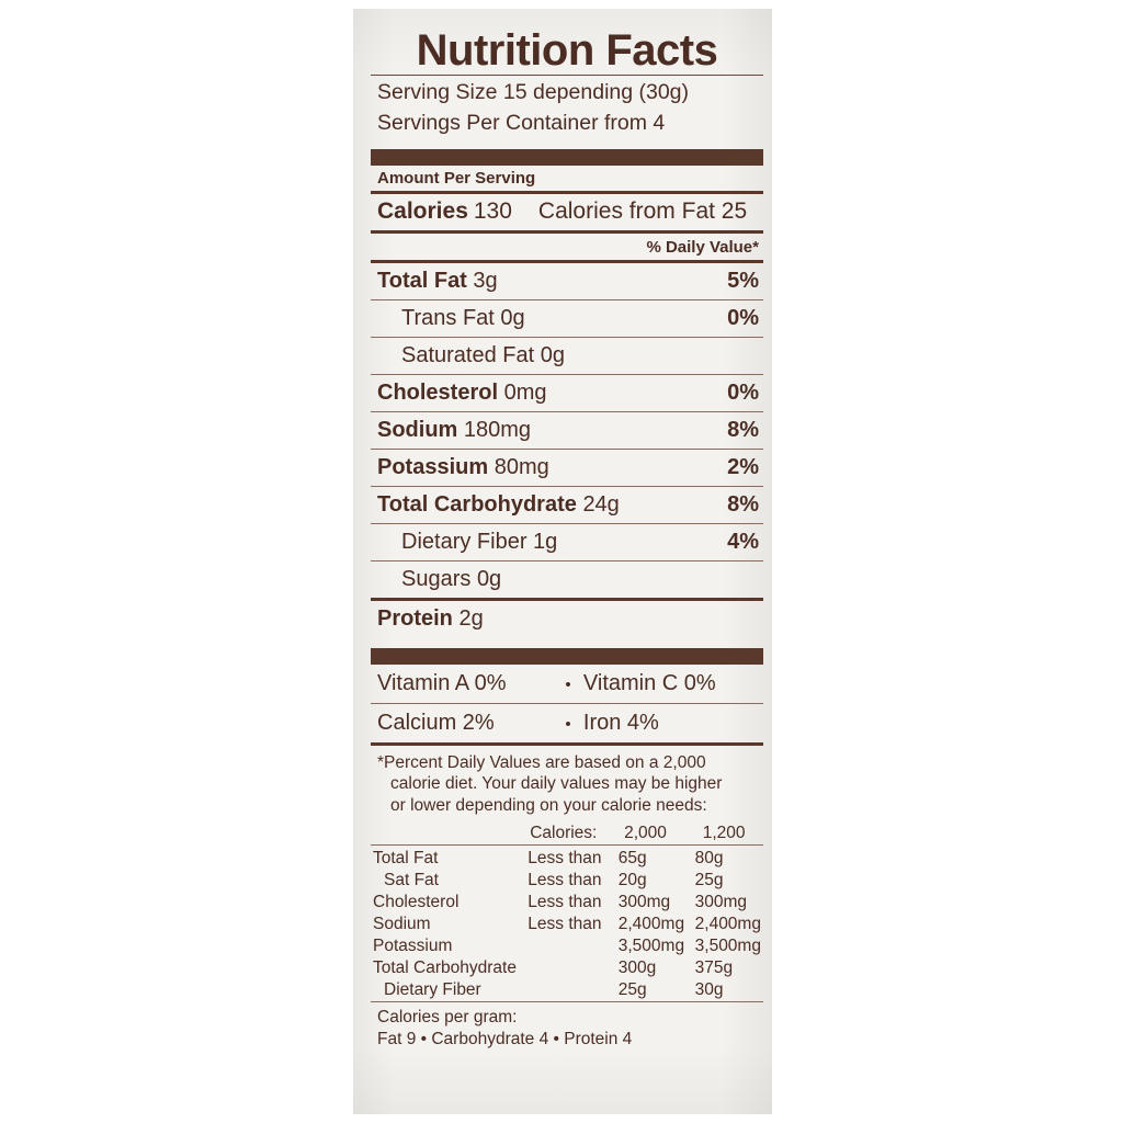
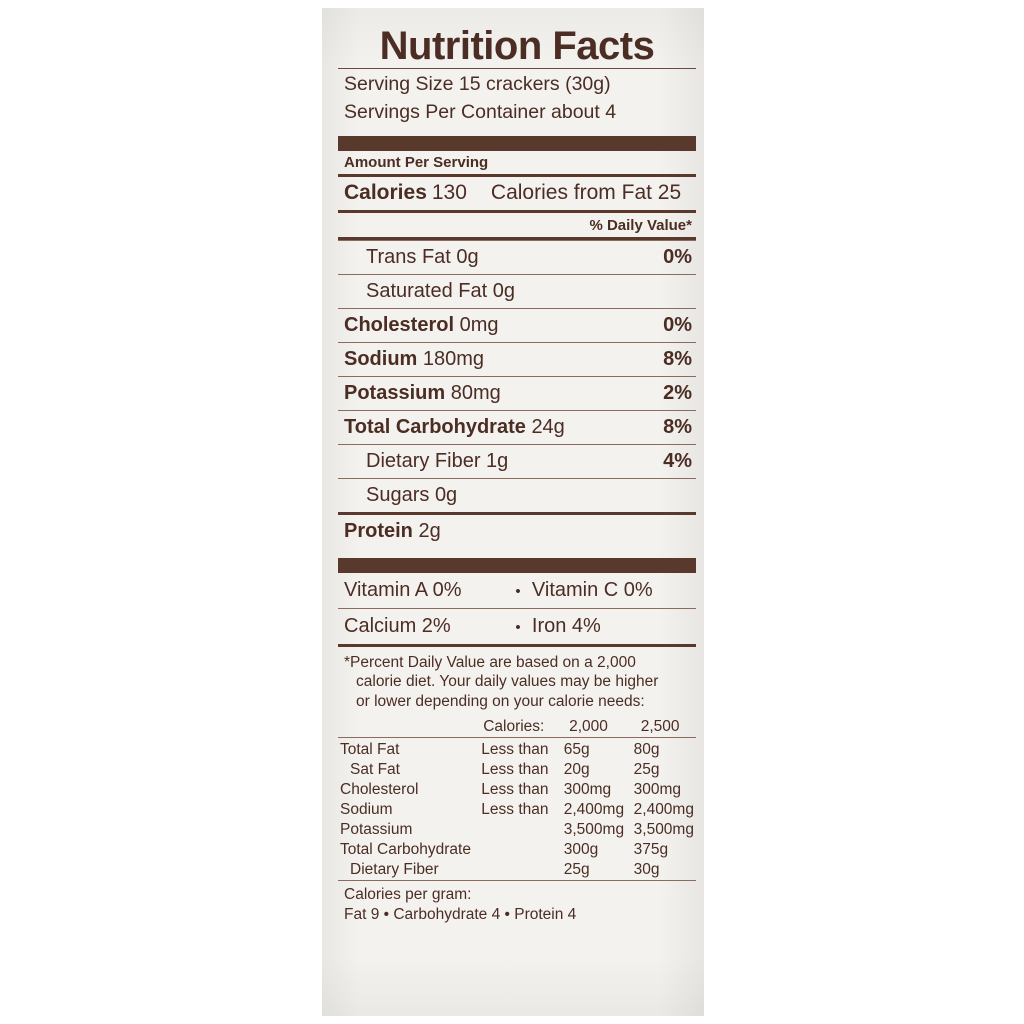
  Nutrition Facts
- Serving Size 15 depending (30g)
+ Serving Size 15 crackers (30g)
- Servings Per Container from 4
+ Servings Per Container about 4
  Amount Per Serving
  Calories
  130
  Calories from Fat 25
  % Daily Value*
- Total Fat 3g
- 5%
  Trans Fat 0g
  0%
  Saturated Fat 0g
  Cholesterol 0mg
  0%
  Sodium 180mg
  8%
  Potassium 80mg
  2%
  Total Carbohydrate 24g
  8%
  Dietary Fiber 1g
  4%
  Sugars 0g
  Protein 2g
  Vitamin A 0%
  •
  Vitamin C 0%
  Calcium 2%
  •
  Iron 4%
- *Percent Daily Values are based on a 2,000
+ *Percent Daily Value are based on a 2,000
  calorie diet. Your daily values may be higher
  or lower depending on your calorie needs:
- 	Calories:	2,000	1,200
+ 	Calories:	2,000	2,500
  Total Fat	Less than	65g	80g
  Sat Fat	Less than	20g	25g
  Cholesterol	Less than	300mg	300mg
  Sodium	Less than	2,400mg	2,400mg
  Potassium		3,500mg	3,500mg
  Total Carbohydrate		300g	375g
  Dietary Fiber		25g	30g
  Calories per gram:
  Fat 9 • Carbohydrate 4 • Protein 4
